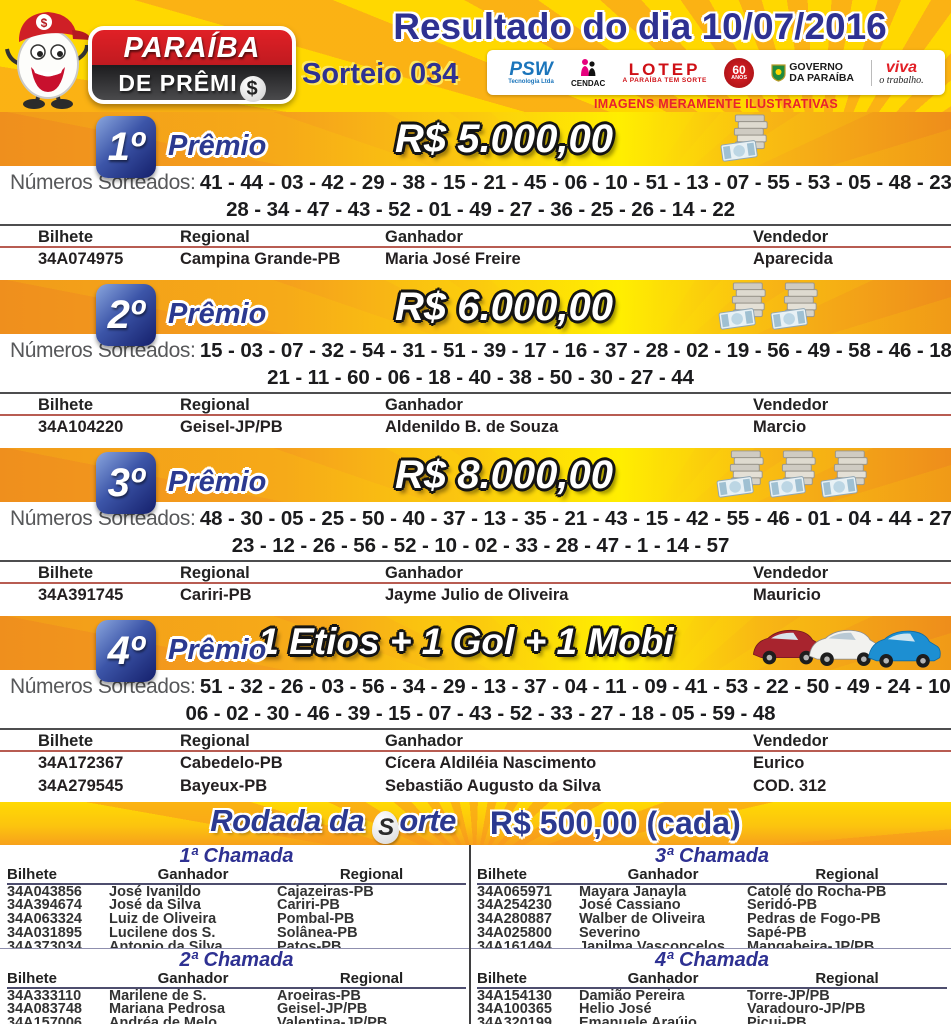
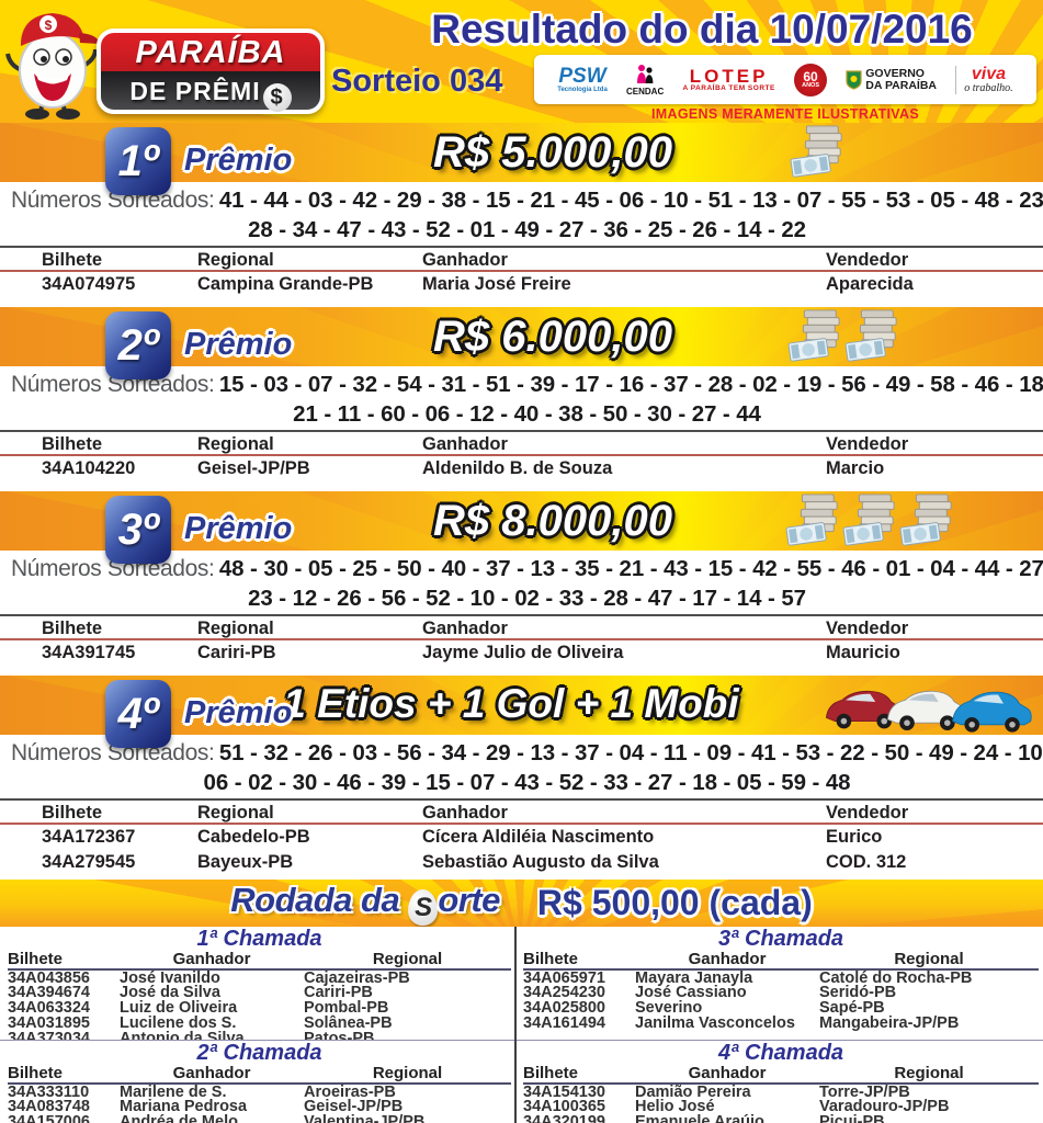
  $
  PARAÍBA
  DE PRÊMI $
  Resultado do dia 10/07/2016
  Sorteio 034
  PSW
  CENDAC
  LOTEP
  60
  GOVERNO
  DA PARAÍBA
  viva
  o trabalho.
  IMAGENS MERAMENTE ILUSTRATIVAS
  1º
  Prêmio
  R$ 5.000,00
  Números Sorteados: 41 - 44 - 03 - 42 - 29 - 38 - 15 - 21 - 45 - 06 - 10 - 51 - 13 - 07 - 55 - 53 - 05 - 48 - 23
  28 - 34 - 47 - 43 - 52 - 01 - 49 - 27 - 36 - 25 - 26 - 14 - 22
  Bilhete
  Regional
  Ganhador
  Vendedor
  34A074975
  Campina Grande-PB
  Maria José Freire
  Aparecida
  2º
  Prêmio
  R$ 6.000,00
  Números Sorteados: 15 - 03 - 07 - 32 - 54 - 31 - 51 - 39 - 17 - 16 - 37 - 28 - 02 - 19 - 56 - 49 - 58 - 46 - 18
- 21 - 11 - 60 - 06 - 18 - 40 - 38 - 50 - 30 - 27 - 44
+ 21 - 11 - 60 - 06 - 12 - 40 - 38 - 50 - 30 - 27 - 44
  Bilhete
  Regional
  Ganhador
  Vendedor
  34A104220
  Geisel-JP/PB
  Aldenildo B. de Souza
  Marcio
  3º
  Prêmio
  R$ 8.000,00
  Números Sorteados: 48 - 30 - 05 - 25 - 50 - 40 - 37 - 13 - 35 - 21 - 43 - 15 - 42 - 55 - 46 - 01 - 04 - 44 - 27
- 23 - 12 - 26 - 56 - 52 - 10 - 02 - 33 - 28 - 47 - 1 - 14 - 57
+ 23 - 12 - 26 - 56 - 52 - 10 - 02 - 33 - 28 - 47 - 17 - 14 - 57
  Bilhete
  Regional
  Ganhador
  Vendedor
  34A391745
  Cariri-PB
  Jayme Julio de Oliveira
  Mauricio
  4º
  Prêmio
  1 Etios + 1 Gol + 1 Mobi
  Números Sorteados: 51 - 32 - 26 - 03 - 56 - 34 - 29 - 13 - 37 - 04 - 11 - 09 - 41 - 53 - 22 - 50 - 49 - 24 - 10
  06 - 02 - 30 - 46 - 39 - 15 - 07 - 43 - 52 - 33 - 27 - 18 - 05 - 59 - 48
  Bilhete
  Regional
  Ganhador
  Vendedor
  34A172367
  Cabedelo-PB
  Cícera Aldiléia Nascimento
  Eurico
  34A279545
  Bayeux-PB
  Sebastião Augusto da Silva
  COD. 312
  Rodada da S orte
  R$ 500,00 (cada)
  1ª Chamada
  Bilhete
  Ganhador
  Regional
  34A043856
  José Ivanildo
  Cajazeiras-PB
  34A394674
  José da Silva
  Cariri-PB
  34A063324
  Luiz de Oliveira
  Pombal-PB
  34A031895
  Lucilene dos S.
  Solânea-PB
  34A373034
  Antonio da Silva
  Patos-PB
  3ª Chamada
  Bilhete
  Ganhador
  Regional
  34A065971
  Mayara Janayla
  Catolé do Rocha-PB
  34A254230
  José Cassiano
  Seridó-PB
- 34A280887
- Walber de Oliveira
- Pedras de Fogo-PB
  34A025800
  Severino
  Sapé-PB
  34A161494
  Janilma Vasconcelos
  Mangabeira-JP/PB
  2ª Chamada
  Bilhete
  Ganhador
  Regional
  34A333110
  Marilene de S.
  Aroeiras-PB
  34A083748
  Mariana Pedrosa
  Geisel-JP/PB
  34A157006
  Andréa de Melo
  Valentina-JP/PB
  4ª Chamada
  Bilhete
  Ganhador
  Regional
  34A154130
  Damião Pereira
  Torre-JP/PB
  34A100365
  Helio José
  Varadouro-JP/PB
  34A320199
  Emanuele Araújo
  Picui-PB
